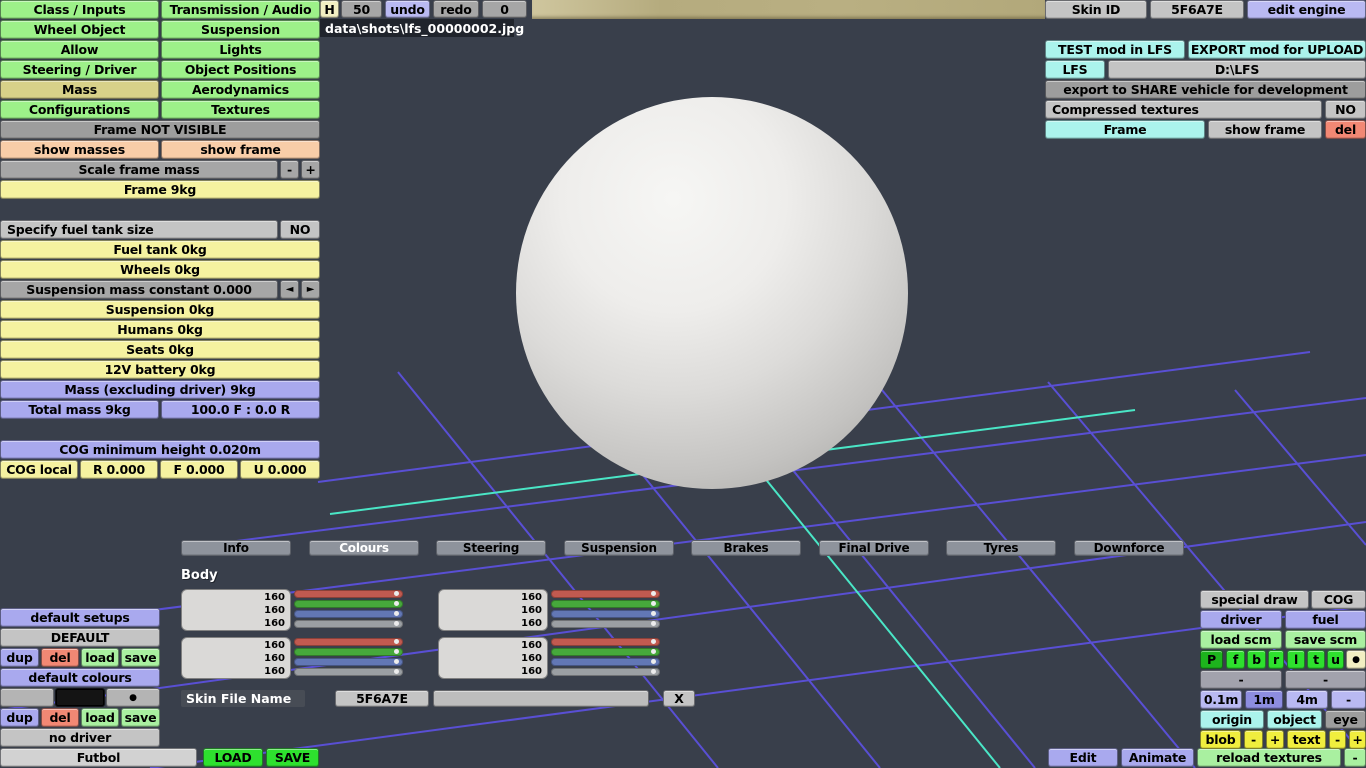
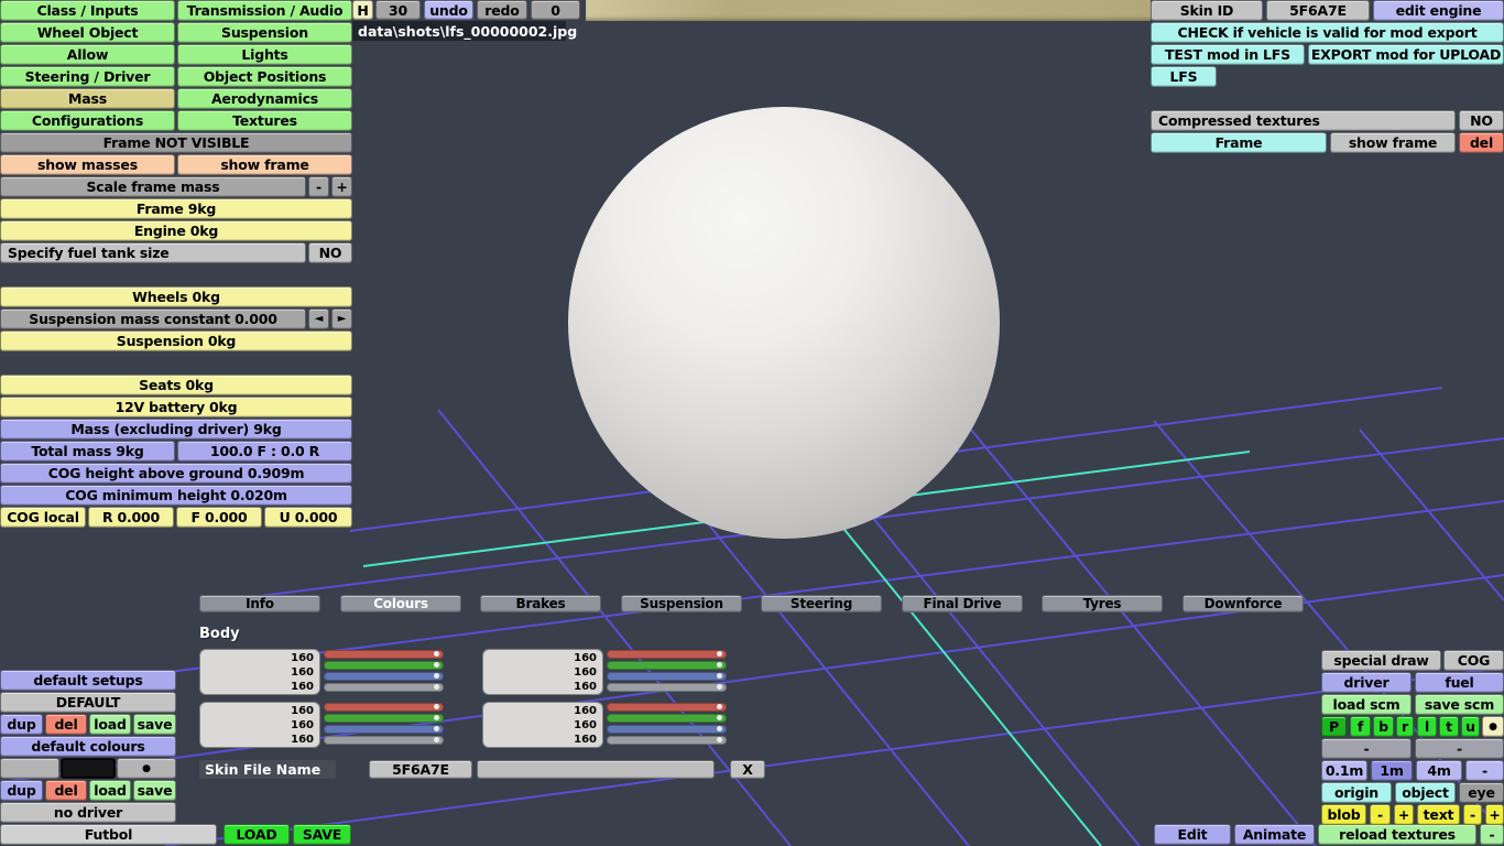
  Mass
  Class / Inputs
  Transmission / Audio
  Wheel Object
  Suspension
  Allow
  Lights
  Steering / Driver
  Object Positions
  Aerodynamics
  Configurations
  Textures
  Frame NOT VISIBLE
  show masses
  show frame
  Scale frame mass
  -
  +
  Frame 9kg
+ Engine 0kg
  Specify fuel tank size
  NO
- Fuel tank 0kg
  Wheels 0kg
  Suspension mass constant 0.000
  ◄
  ►
  Suspension 0kg
- Humans 0kg
  Seats 0kg
  12V battery 0kg
  Mass (excluding driver) 9kg
  Total mass 9kg
  100.0 F : 0.0 R
+ COG height above ground 0.909m
  COG minimum height 0.020m
  COG local
  R 0.000
  F 0.000
  U 0.000
  H
- 50
+ 30
  undo
  redo
  0
  data\shots\lfs_00000002.jpg
  Skin ID
  5F6A7E
  edit engine
+ CHECK if vehicle is valid for mod export
  TEST mod in LFS
  EXPORT mod for UPLOAD
  LFS
- D:\LFS
- export to SHARE vehicle for development
  Compressed textures
  NO
  Frame
  show frame
  del
  Info
  Colours
- Steering
+ Brakes
  Suspension
- Brakes
+ Steering
  Final Drive
  Tyres
  Downforce
  Body
  160
  160
  160
  160
  160
  160
  160
  160
  160
  160
  160
  160
  Skin File Name
  5F6A7E
  X
  default setups
  DEFAULT
  dup
  del
  load
  save
  default colours
  ●
  dup
  del
  load
  save
  no driver
  Futbol
  LOAD
  SAVE
  Edit
  Animate
  reload textures
  -
  special draw
  COG
  driver
  fuel
  load scm
  save scm
  P
  f
  b
  r
  l
  t
  u
  ●
  -
  -
  0.1m
  1m
  4m
  -
  origin
  object
  eye
  blob
  -
  +
  text
  -
  +
